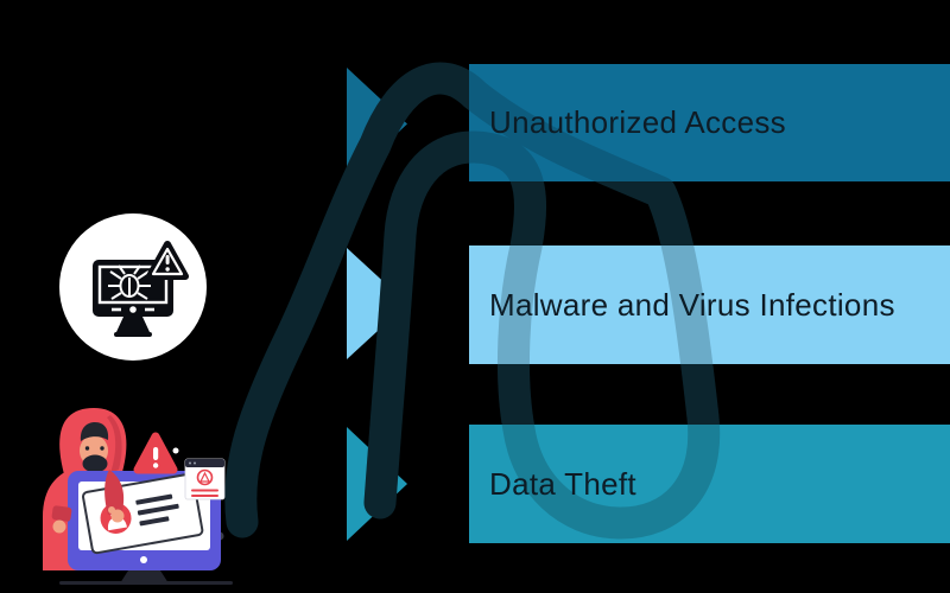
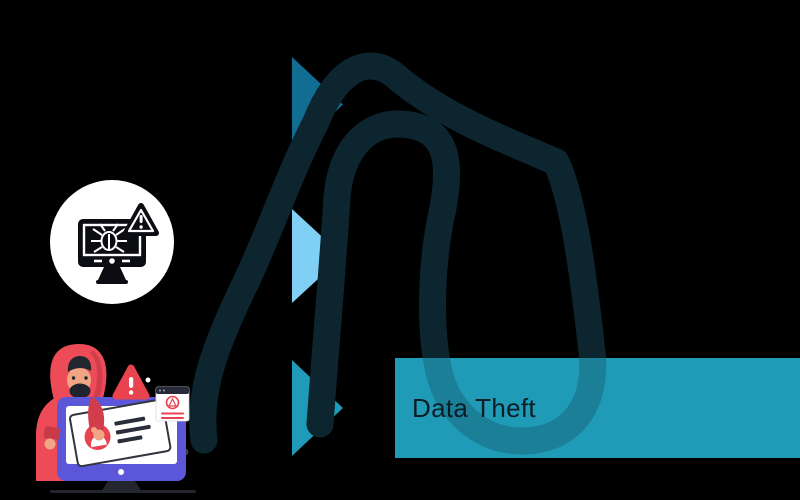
- Unauthorized Access
- Malware and Virus Infections
  Data Theft
